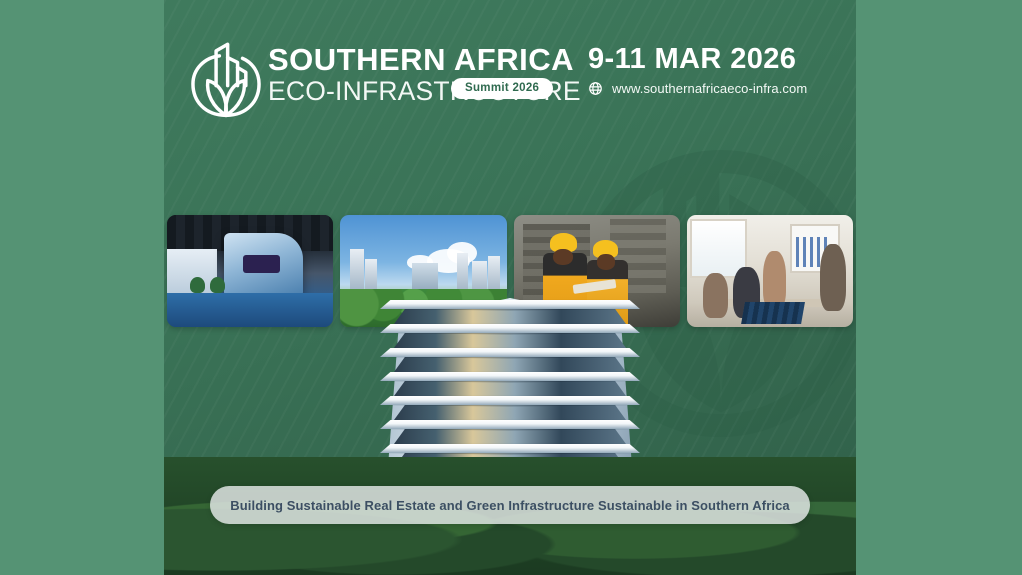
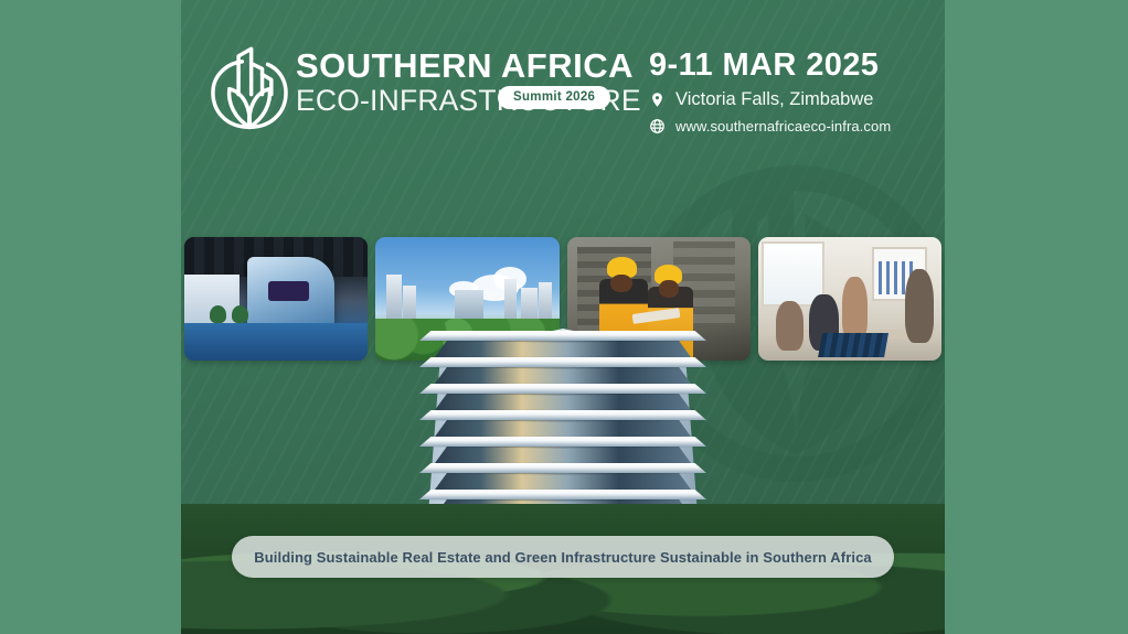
  SOUTHERN AFRICA
  ECO-INFRASTRE
  Summit 2026
- 9-11 MAR 2026
+ 9-11 MAR 2025
+ Victoria Falls, Zimbabwe
  www.southernafricaeco-infra.com
  Building Sustainable Real Estate and Green Infrastructure Sustainable in Southern Africa
